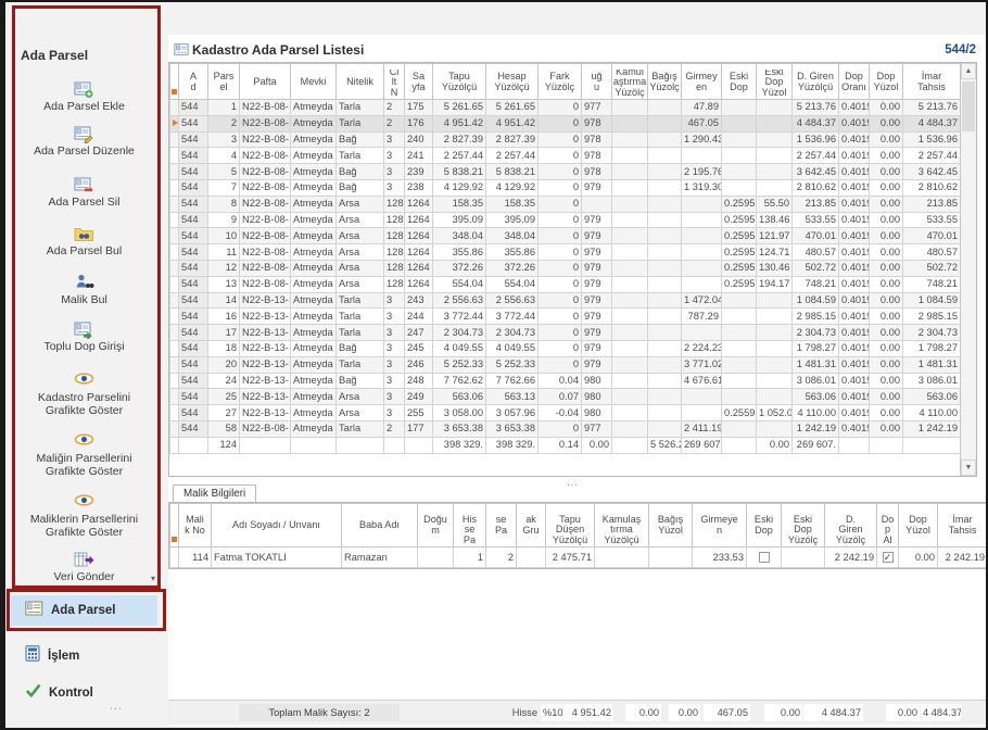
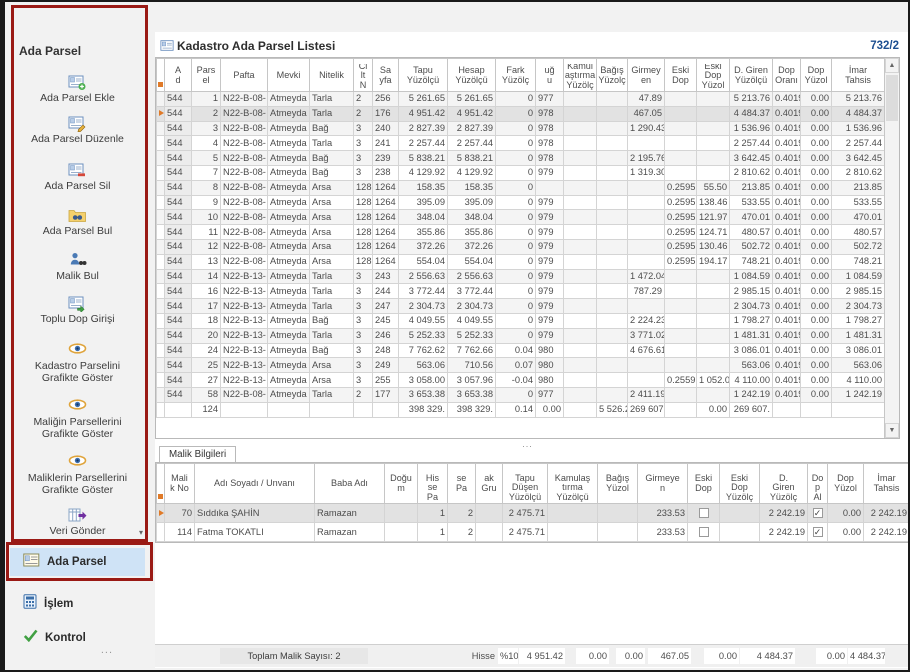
  Ada Parsel
  Ada Parsel Ekle
  Ada Parsel Düzenle
  Ada Parsel Sil
  Ada Parsel Bul
  Malik Bul
  Toplu Dop Girişi
  Kadastro Parselini
  Grafikte Göster
  Maliğin Parsellerini
  Grafikte Göster
  Maliklerin Parsellerini
  Grafikte Göster
  Veri Gönder
  ▾
  Ada Parsel
  İşlem
  Kontrol
  ...
  Kadastro Ada Parsel Listesi
- 544/2
+ 732/2
  	A d	Pars el	Pafta	Mevki	Nitelik	Ci lt N	Sa yfa	Tapu Yüzölçü	Hesap Yüzölçü	Fark Yüzölç	uğ u	Kamul aştırma Yüzölç	Bağış Yüzolç	Girmey en	Eski Dop	Eski Dop Yüzol	D. Giren Yüzölçü	Dop Oranı	Dop Yüzol	İmar Tahsis
- 	544	1	N22-B-08-	Atmeyda	Tarla	2	175	5 261.65	5 261.65	0	977			47.89			5 213.76	0.401	0.00	5 213.76
+ 	544	1	N22-B-08-	Atmeyda	Tarla	2	256	5 261.65	5 261.65	0	977			47.89			5 213.76	0.401	0.00	5 213.76
  	544	2	N22-B-08-	Atmeyda	Tarla	2	176	4 951.42	4 951.42	0	978			467.05			4 484.37	0.401	0.00	4 484.37
  	544	3	N22-B-08-	Atmeyda	Bağ	3	240	2 827.39	2 827.39	0	978			1 290.43			1 536.96	0.401	0.00	1 536.96
  	544	4	N22-B-08-	Atmeyda	Tarla	3	241	2 257.44	2 257.44	0	978						2 257.44	0.401	0.00	2 257.44
  	544	5	N22-B-08-	Atmeyda	Bağ	3	239	5 838.21	5 838.21	0	978			2 195.76			3 642.45	0.401	0.00	3 642.45
  	544	7	N22-B-08-	Atmeyda	Bağ	3	238	4 129.92	4 129.92	0	979			1 319.30			2 810.62	0.401	0.00	2 810.62
  	544	8	N22-B-08-	Atmeyda	Arsa	128	1264	158.35	158.35	0					0.2595	55.50	213.85	0.401	0.00	213.85
  	544	9	N22-B-08-	Atmeyda	Arsa	128	1264	395.09	395.09	0	979				0.2595	138.46	533.55	0.401	0.00	533.55
  	544	10	N22-B-08-	Atmeyda	Arsa	128	1264	348.04	348.04	0	979				0.2595	121.97	470.01	0.401	0.00	470.01
  	544	11	N22-B-08-	Atmeyda	Arsa	128	1264	355.86	355.86	0	979				0.2595	124.71	480.57	0.401	0.00	480.57
  	544	12	N22-B-08-	Atmeyda	Arsa	128	1264	372.26	372.26	0	979				0.2595	130.46	502.72	0.401	0.00	502.72
  	544	13	N22-B-08-	Atmeyda	Arsa	128	1264	554.04	554.04	0	979				0.2595	194.17	748.21	0.401	0.00	748.21
  	544	14	N22-B-13-	Atmeyda	Tarla	3	243	2 556.63	2 556.63	0	979			1 472.04			1 084.59	0.401	0.00	1 084.59
  	544	16	N22-B-13-	Atmeyda	Tarla	3	244	3 772.44	3 772.44	0	979			787.29			2 985.15	0.401	0.00	2 985.15
  	544	17	N22-B-13-	Atmeyda	Tarla	3	247	2 304.73	2 304.73	0	979						2 304.73	0.401	0.00	2 304.73
  	544	18	N22-B-13-	Atmeyda	Bağ	3	245	4 049.55	4 049.55	0	979			2 224.23			1 798.27	0.401	0.00	1 798.27
  	544	20	N22-B-13-	Atmeyda	Tarla	3	246	5 252.33	5 252.33	0	979			3 771.02			1 481.31	0.401	0.00	1 481.31
  	544	24	N22-B-13-	Atmeyda	Bağ	3	248	7 762.62	7 762.66	0.04	980			4 676.61			3 086.01	0.401	0.00	3 086.01
- 	544	25	N22-B-13-	Atmeyda	Arsa	3	249	563.06	563.13	0.07	980						563.06	0.401	0.00	563.06
+ 	544	25	N22-B-13-	Atmeyda	Arsa	3	249	563.06	710.56	0.07	980						563.06	0.401	0.00	563.06
  	544	27	N22-B-13-	Atmeyda	Arsa	3	255	3 058.00	3 057.96	-0.04	980				0.2559	1 052.0	4 110.00	0.401	0.00	4 110.00
  	544	58	N22-B-08-	Atmeyda	Tarla	2	177	3 653.38	3 653.38	0	977			2 411.19			1 242.19	0.401	0.00	1 242.19
  		124						398 329.	398 329.	0.14	0.00		5 526.	269 607		0.00	269 607.
  ...
  Malik Bilgileri
  	Mali k No	Adı Soyadı / Unvanı	Baba Adı	Doğu m	His se Pa	se Pa	ak Gru	Tapu Düşen Yüzölçü	Kamulaş tırma Yüzölçü	Bağış Yüzol	Girmeye n	Eski Dop	Eski Dop Yüzölç	D. Giren Yüzölç	Do p Al	Dop Yüzol	İmar Tahsis
+ 	70	Sıddıka ŞAHİN	Ramazan		1	2		2 475.71			233.53			2 242.19	✓	0.00	2 242.19
  	114	Fatma TOKATLI	Ramazan		1	2		2 475.71			233.53			2 242.19	✓	0.00	2 242.19
  Toplam Malik Sayısı: 2
  Hisse
  %10
  4 951.42
  0.00
  0.00
  467.05
  0.00
  4 484.37
  0.00
  4 484.37
